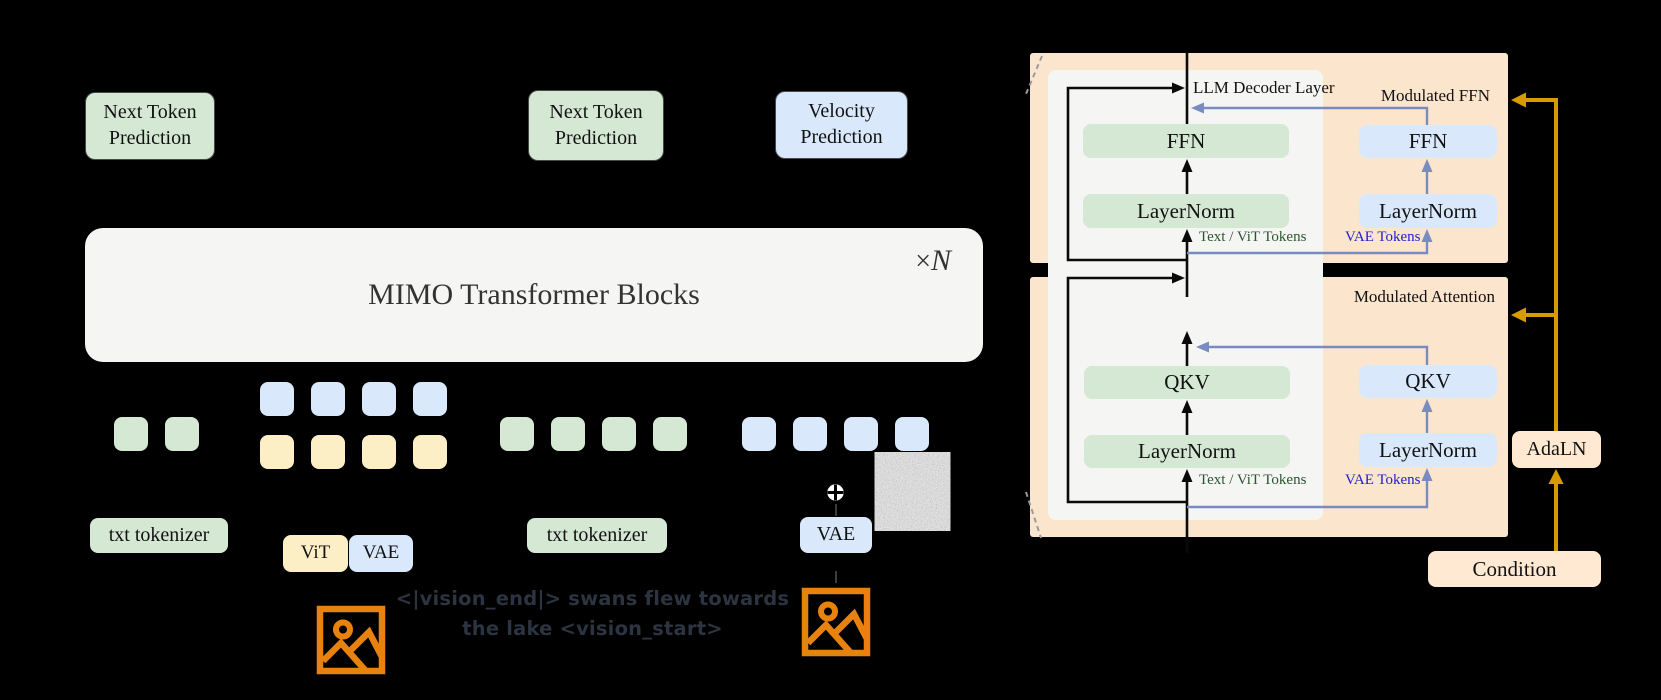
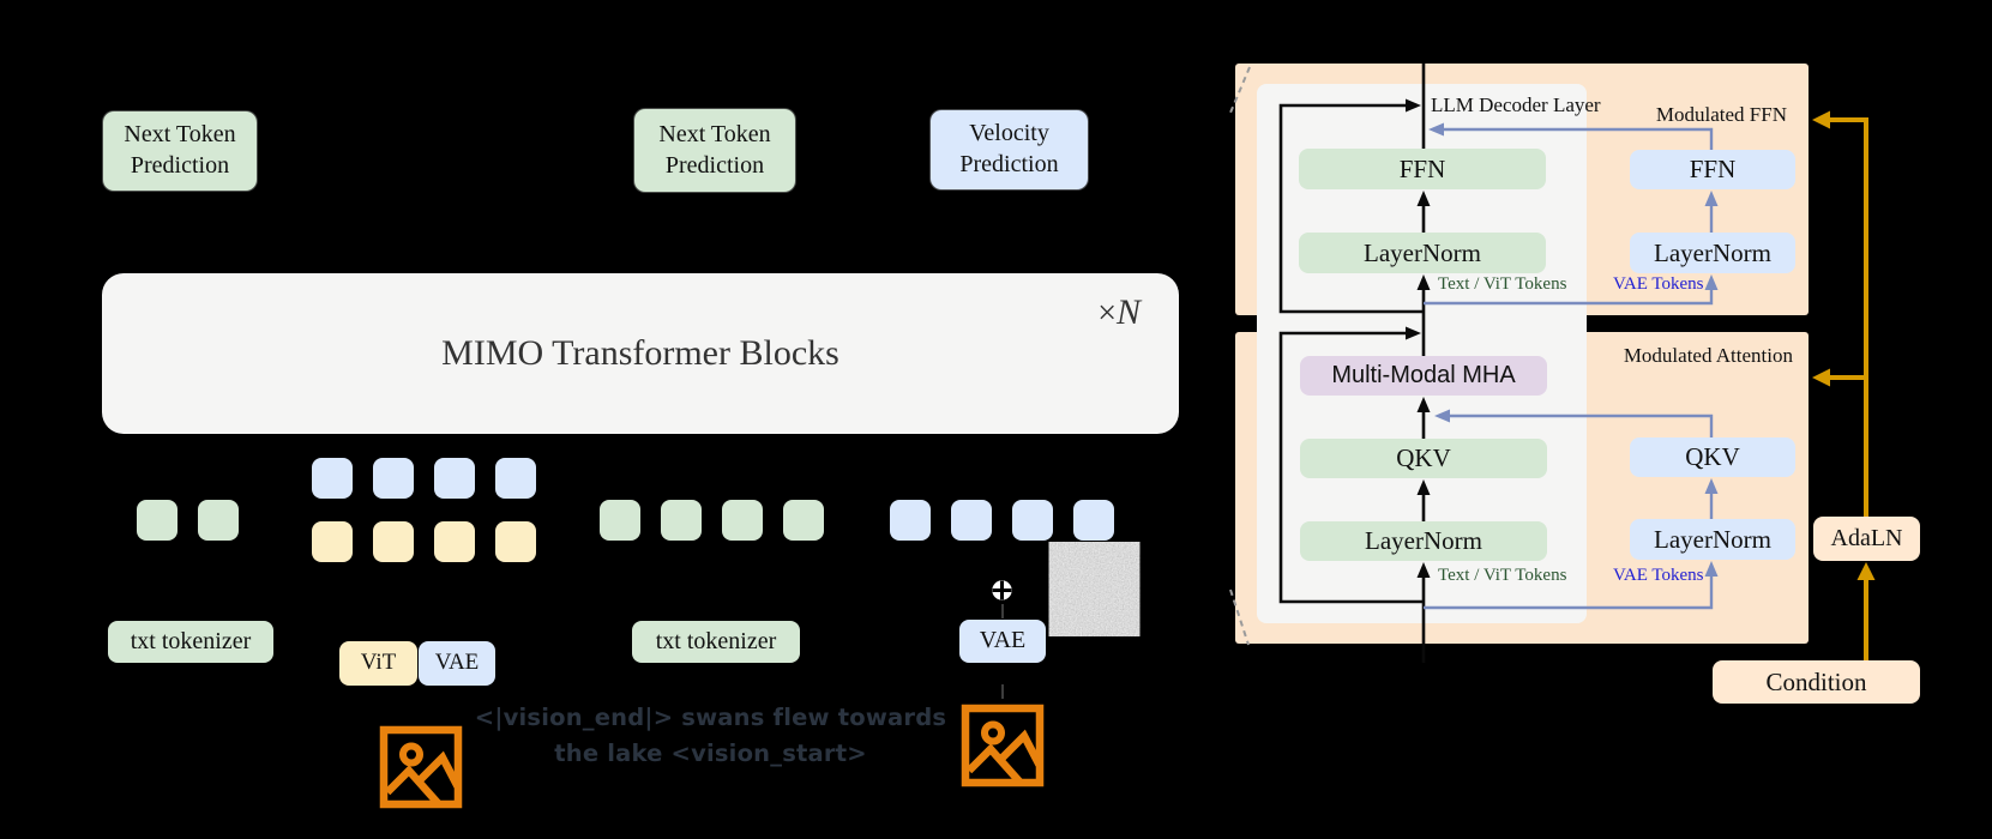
  Next Token Prediction
  Next Token Prediction
  Velocity Prediction
  MIMO Transformer Blocks
  ×N
  txt tokenizer
  ViT
  VAE
  txt tokenizer
  VAE
  <|vision_end|> swans flew towards
  the lake <vision_start>
  Modulated FFN
  Modulated Attention
  LLM Decoder Layer
  FFN
  LayerNorm
  FFN
  LayerNorm
  Text / ViT Tokens
  VAE Tokens
+ Multi-Modal MHA
  QKV
  LayerNorm
  QKV
  LayerNorm
  Text / ViT Tokens
  VAE Tokens
  AdaLN
  Condition
